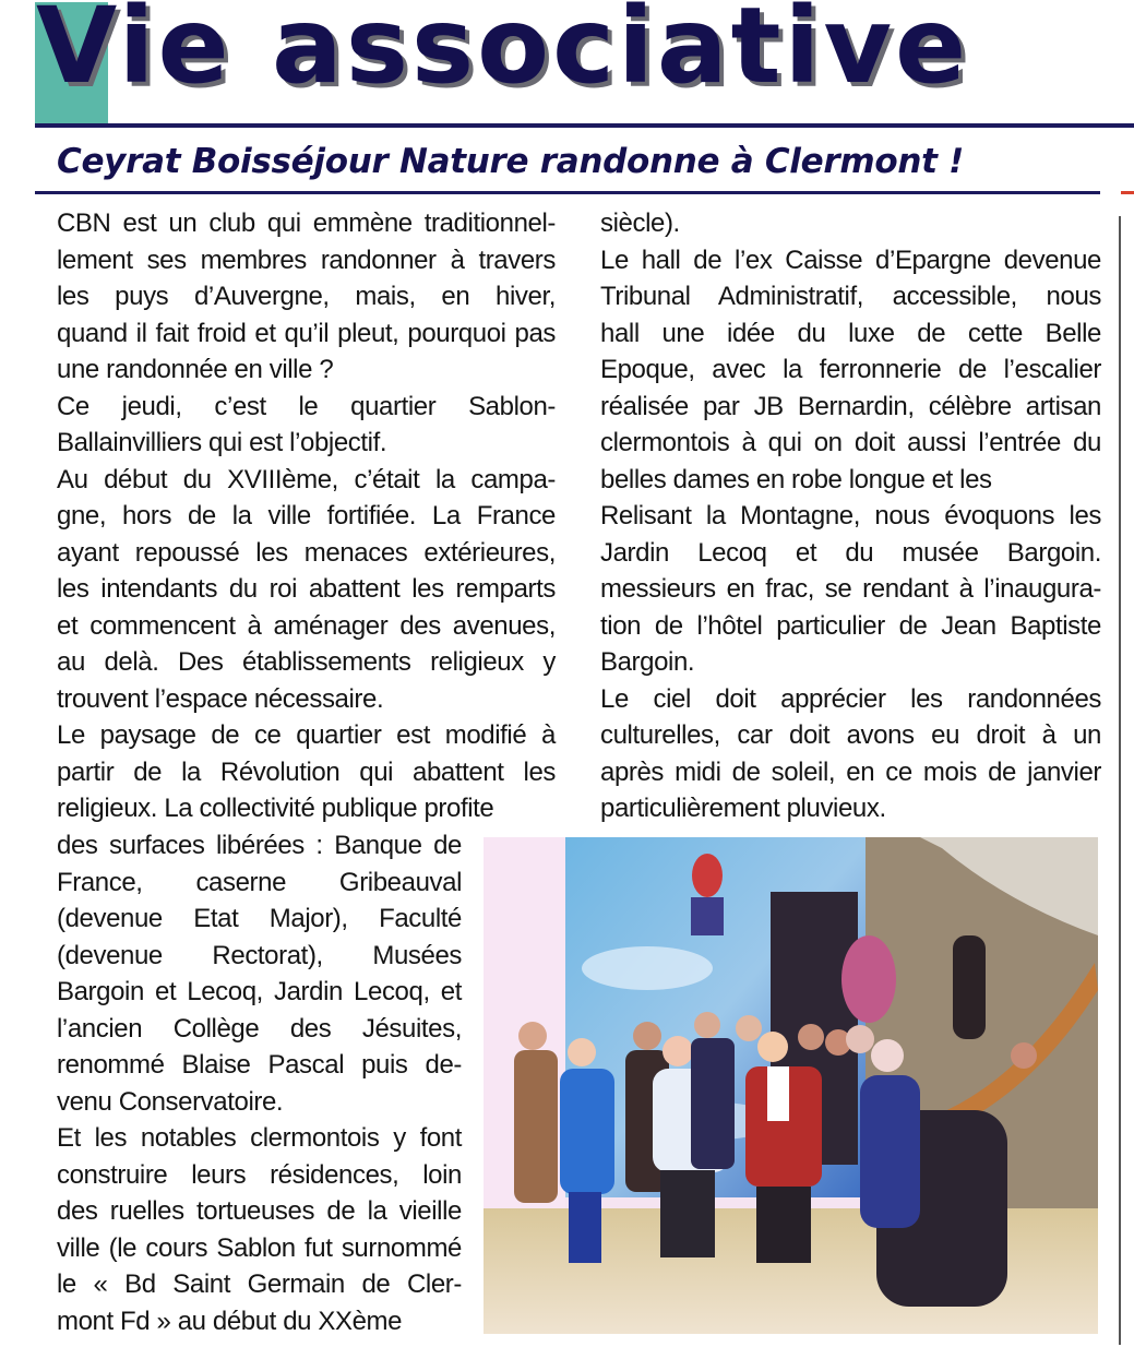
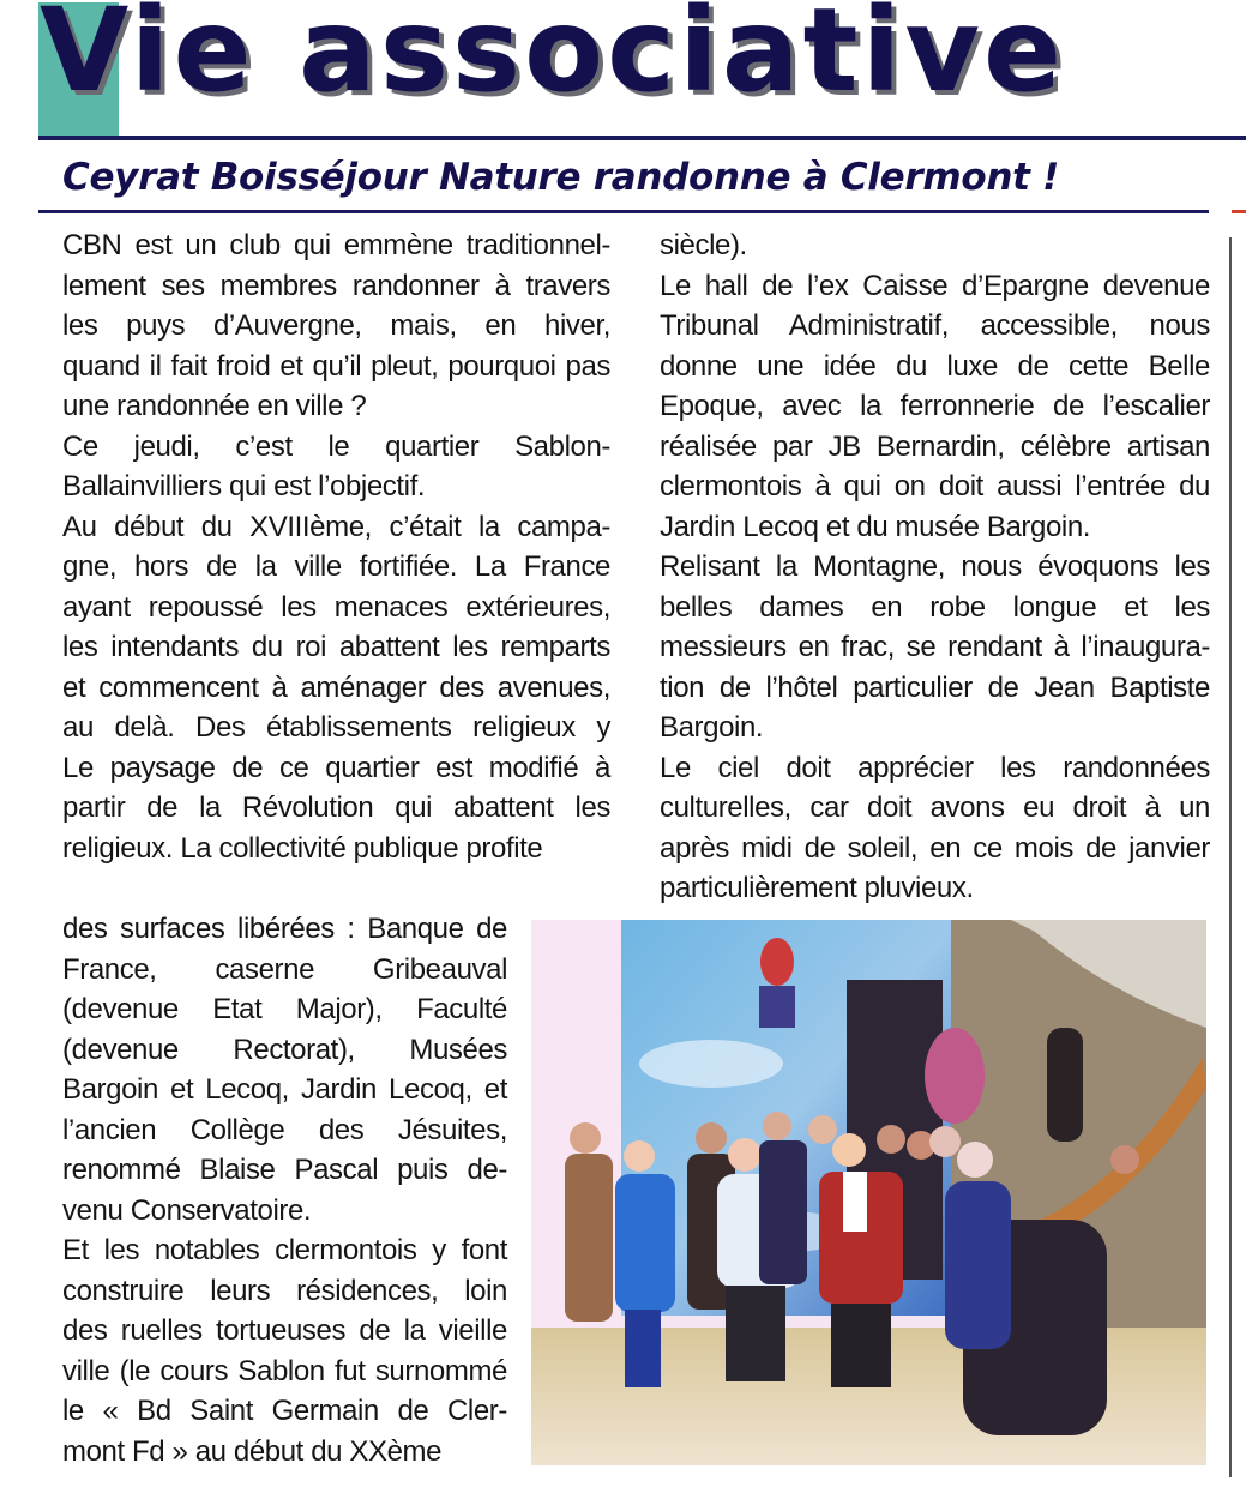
  Vie associative
  Ceyrat Boisséjour Nature randonne à Clermont !
  CBN est un club qui emmène traditionnel-
  lement ses membres randonner à travers
  les puys d’Auvergne, mais, en hiver,
  quand il fait froid et qu’il pleut, pourquoi pas
  une randonnée en ville ?
  Ce jeudi, c’est le quartier Sablon-
  Ballainvilliers qui est l’objectif.
  Au début du XVIIIème, c’était la campa-
  gne, hors de la ville fortifiée. La France
  ayant repoussé les menaces extérieures,
  les intendants du roi abattent les remparts
  et commencent à aménager des avenues,
  au delà. Des établissements religieux y
- trouvent l’espace nécessaire.
  Le paysage de ce quartier est modifié à
  partir de la Révolution qui abattent les
  religieux. La collectivité publique profite
  des surfaces libérées : Banque de
  France, caserne Gribeauval
  (devenue Etat Major), Faculté
  (devenue Rectorat), Musées
  Bargoin et Lecoq, Jardin Lecoq, et
  l’ancien Collège des Jésuites,
  renommé Blaise Pascal puis de-
  venu Conservatoire.
  Et les notables clermontois y font
  construire leurs résidences, loin
  des ruelles tortueuses de la vieille
  ville (le cours Sablon fut surnommé
  le « Bd Saint Germain de Cler-
  mont Fd » au début du XXème
  siècle).
  Le hall de l’ex Caisse d’Epargne devenue
  Tribunal Administratif, accessible, nous
- hall une idée du luxe de cette Belle
+ donne une idée du luxe de cette Belle
  Epoque, avec la ferronnerie de l’escalier
  réalisée par JB Bernardin, célèbre artisan
  clermontois à qui on doit aussi l’entrée du
- belles dames en robe longue et les
+ Jardin Lecoq et du musée Bargoin.
  Relisant la Montagne, nous évoquons les
- Jardin Lecoq et du musée Bargoin.
+ belles dames en robe longue et les
  messieurs en frac, se rendant à l’inaugura-
  tion de l’hôtel particulier de Jean Baptiste
  Bargoin.
  Le ciel doit apprécier les randonnées
  culturelles, car doit avons eu droit à un
  après midi de soleil, en ce mois de janvier
  particulièrement pluvieux.
